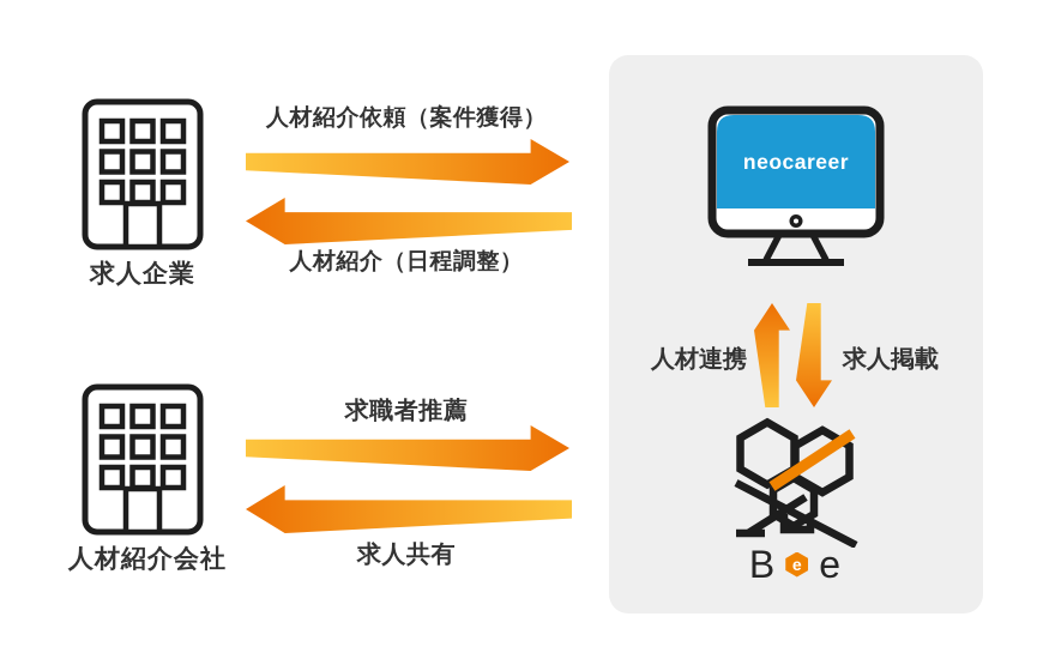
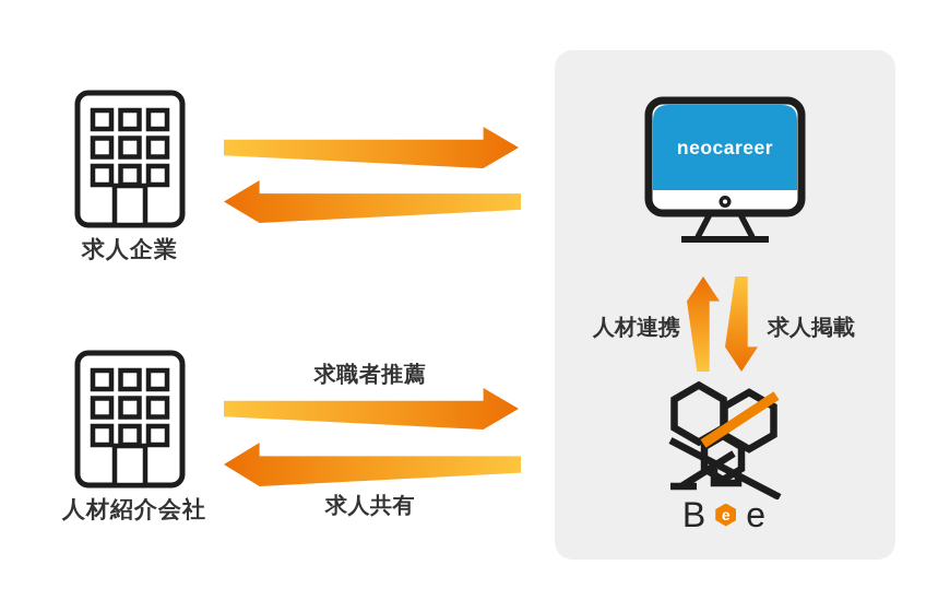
  求人企業
  人材紹介会社
- 人材紹介依頼（案件獲得）
- 人材紹介（日程調整）
  求職者推薦
  求人共有
  neocareer
  人材連携
  求人掲載
  B
  e
  e
